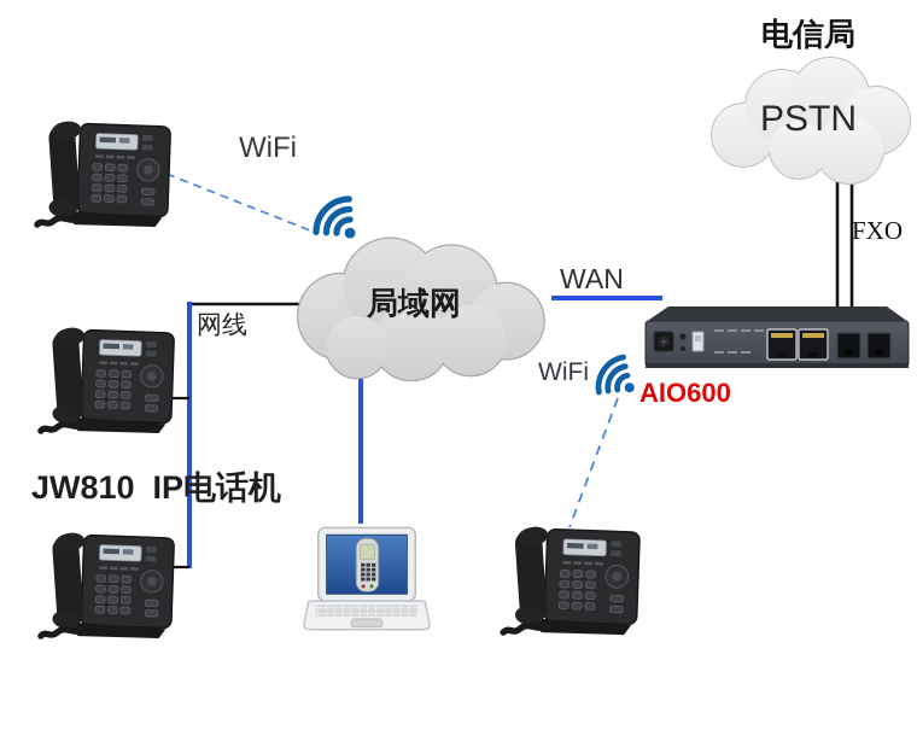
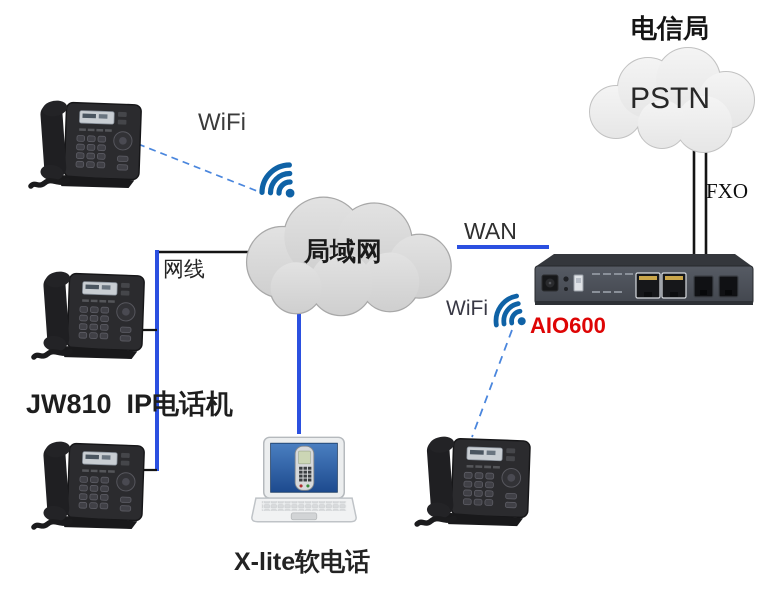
  WiFi
  网线
  局域网
  WAN
  电信局
  PSTN
  FXO
  WiFi
  AIO600
  JW810 IP电话机
+ X-lite软电话
